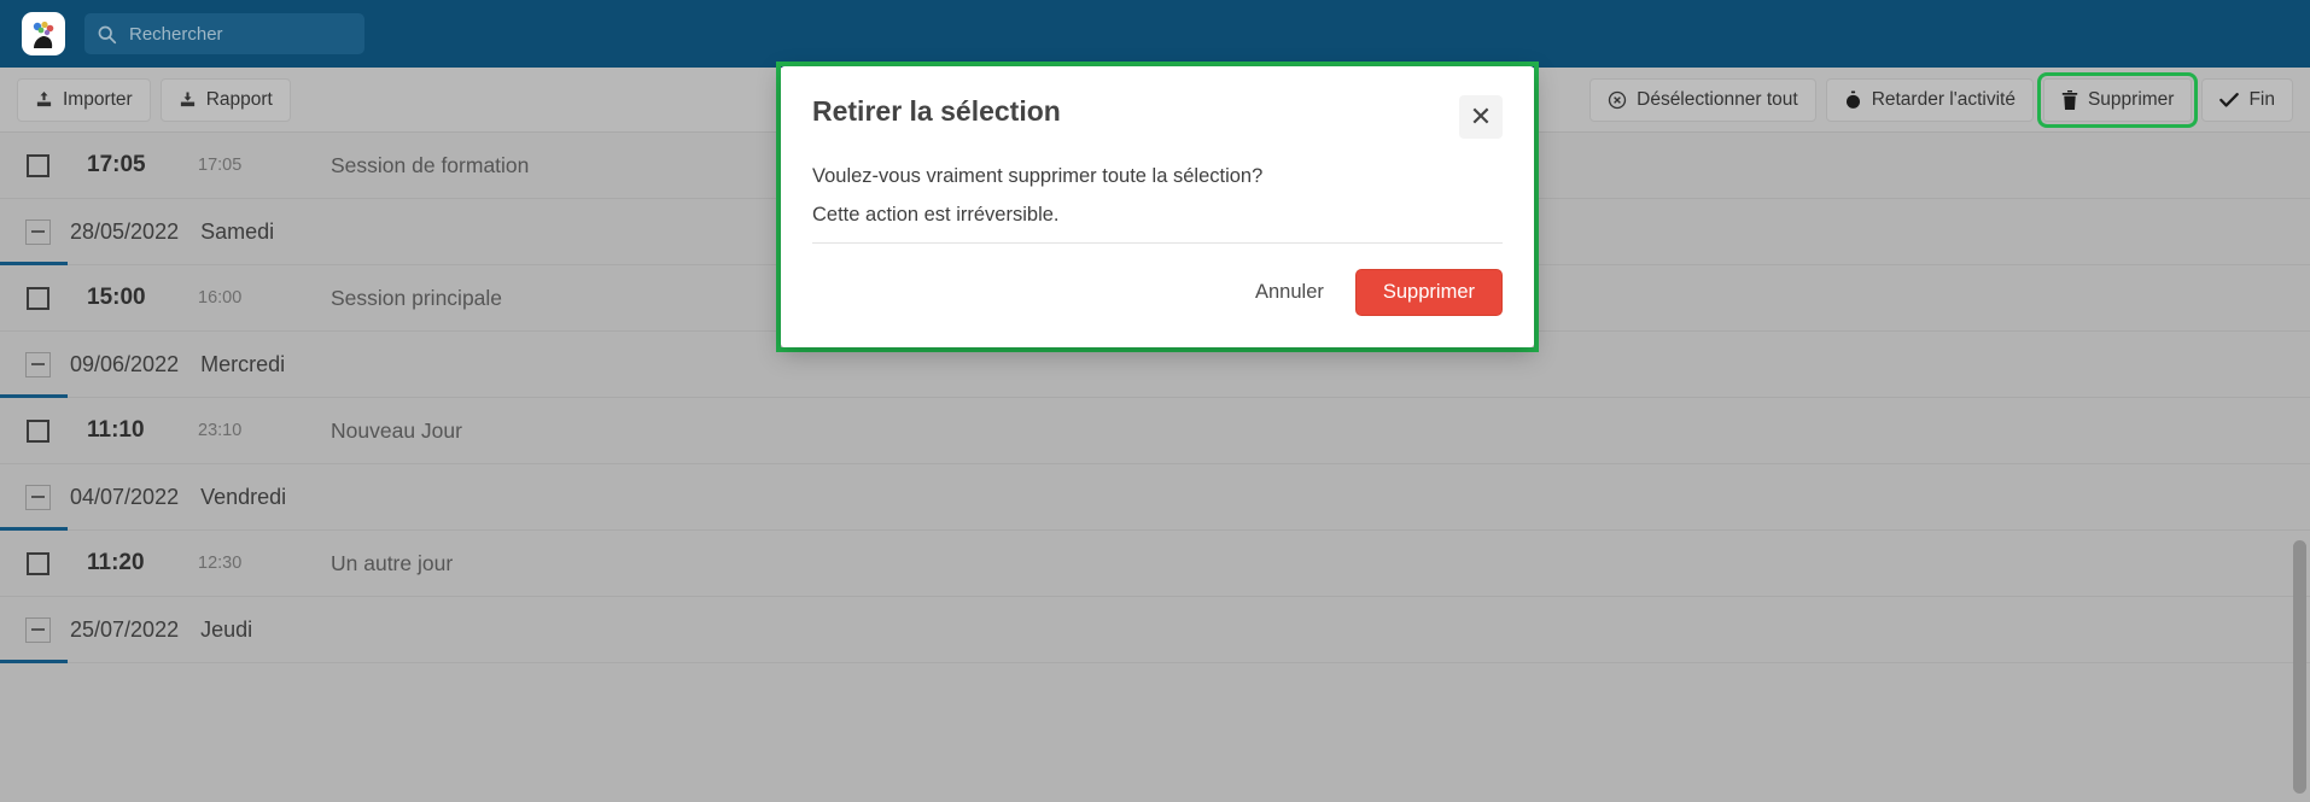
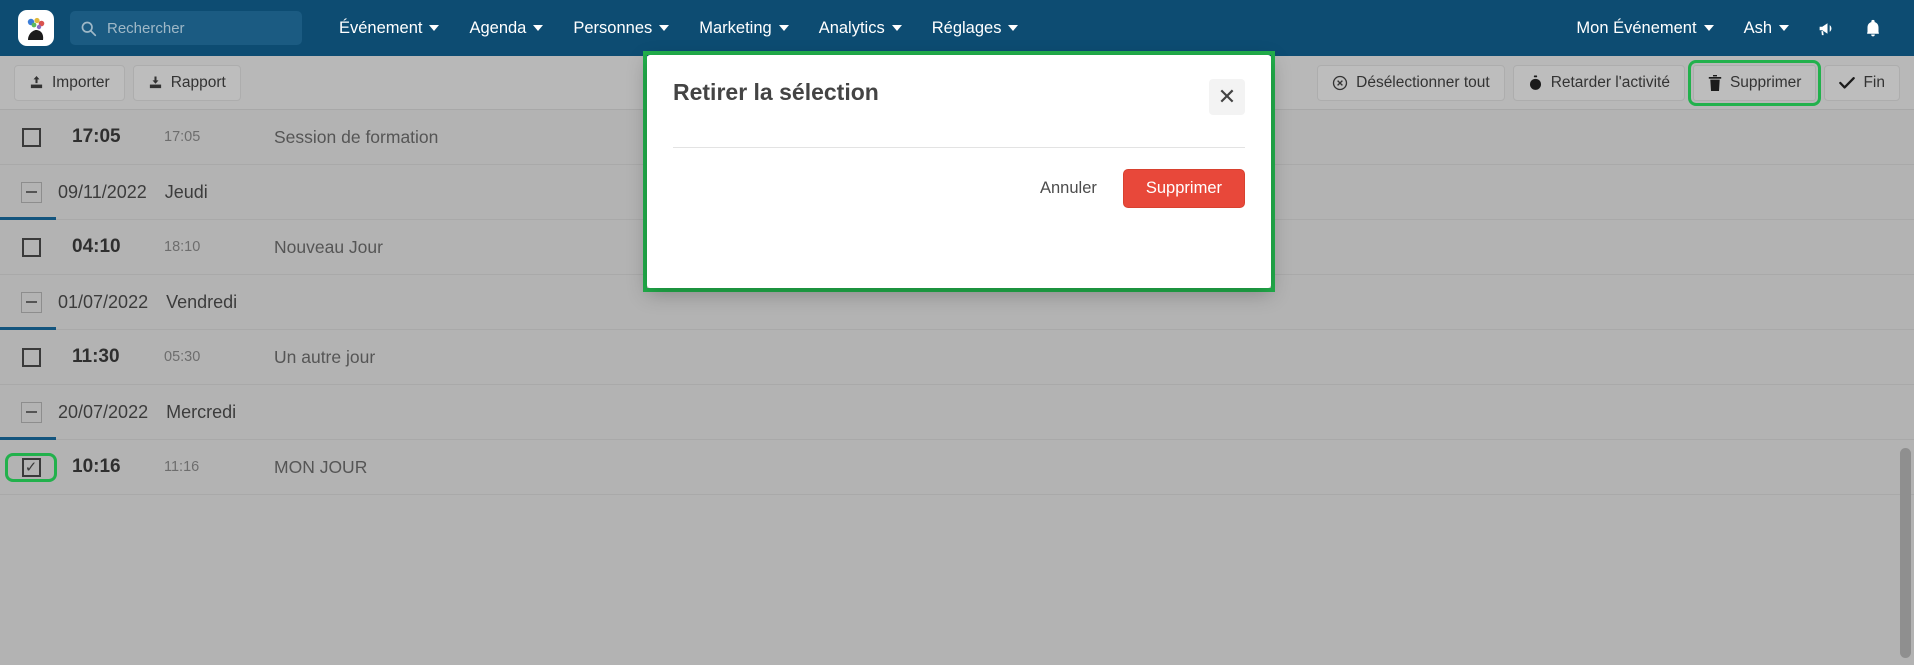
  Rechercher
+ Événement
+ Agenda
+ Personnes
+ Marketing
+ Analytics
+ Réglages
+ Mon Événement
+ Ash
  Importer
  Rapport
  Désélectionner tout
  Retarder l'activité
  Supprimer
  Fin
  17:05
  17:05
  Session de formation
- 28/05/2022
- Samedi
- 15:00
- 16:00
- Session principale
- 09/06/2022
+ 09/11/2022
- Mercredi
+ Jeudi
- 11:10
+ 04:10
- 23:10
+ 18:10
  Nouveau Jour
- 04/07/2022
+ 01/07/2022
  Vendredi
- 11:20
+ 11:30
- 12:30
+ 05:30
  Un autre jour
- 25/07/2022
+ 20/07/2022
- Jeudi
+ Mercredi
+ ✓
+ 10:16
+ 11:16
+ MON JOUR
  Retirer la sélection
  ✕
- Voulez-vous vraiment supprimer toute la sélection?
- Cette action est irréversible.
  Annuler
  Supprimer
